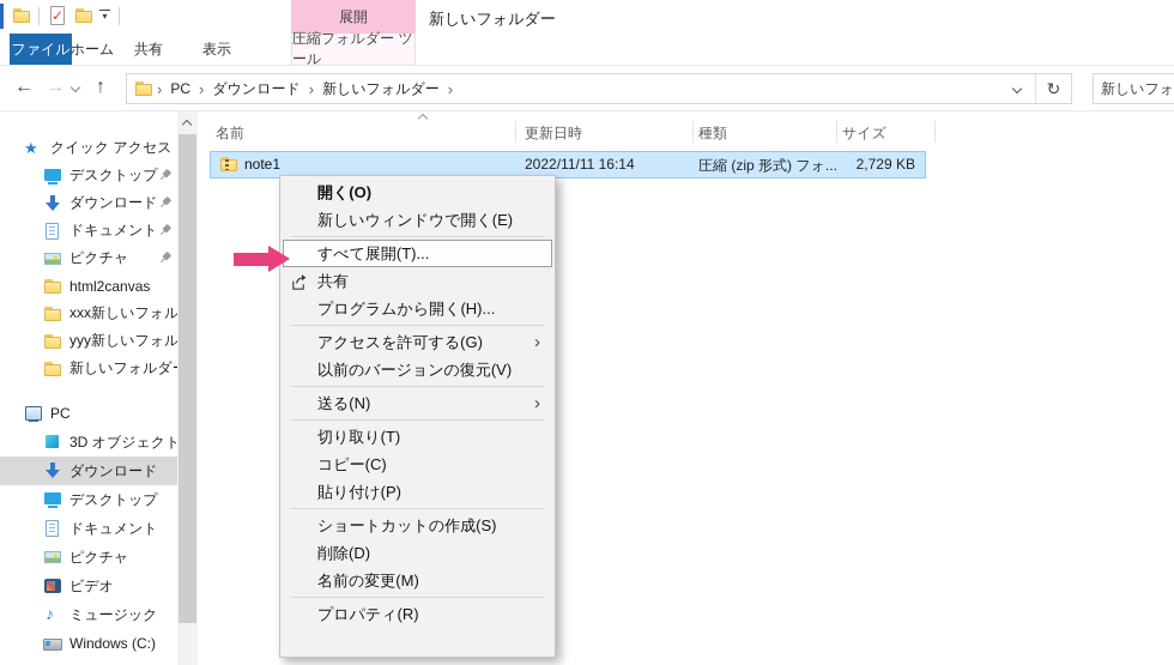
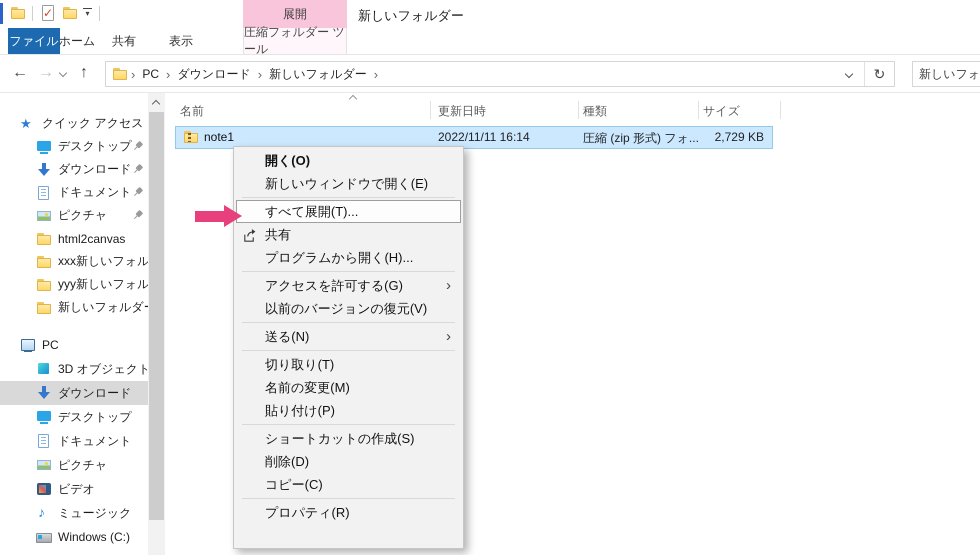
  ✓
  ▾
  展開
  新しいフォルダー
  ファイル
  ホーム
  共有
  表示
  圧縮フォルダー ツール
  ←
  →
  ↑
  ›
  PC
  ›
  ダウンロード
  ›
  新しいフォルダー
  ›
  ↻
  新しいフォ
  ★
  クイック アクセス
  デスクトップ
  ダウンロード
  ドキュメント
  ピクチャ
  html2canvas
  xxx新しいフォル
  yyy新しいフォル
  新しいフォルダ
  PC
  3D オブジェクト
  ダウンロード
  デスクトップ
  ドキュメント
  ピクチャ
  ビデオ
  ♪
  ミュージック
  Windows (C:)
  名前
  更新日時
  種類
  サイズ
  note1
  2022/11/11 16:14
  圧縮 (zip 形式) フォ...
  2,729 KB
  開く(O)
  新しいウィンドウで開く(E)
  すべて展開(T)...
  共有
  プログラムから開く(H)...
  アクセスを許可する(G)
  ›
  以前のバージョンの復元(V)
  送る(N)
  ›
  切り取り(T)
- コピー(C)
+ 名前の変更(M)
  貼り付け(P)
  ショートカットの作成(S)
  削除(D)
- 名前の変更(M)
+ コピー(C)
  プロパティ(R)
